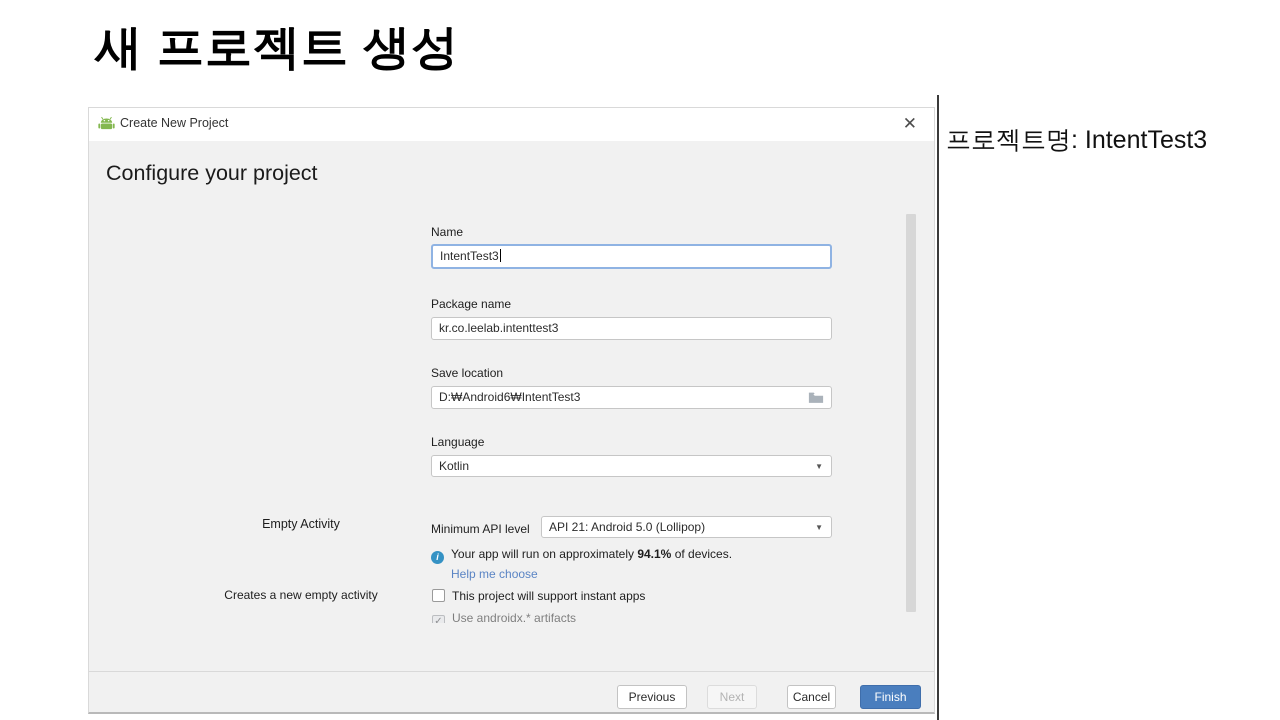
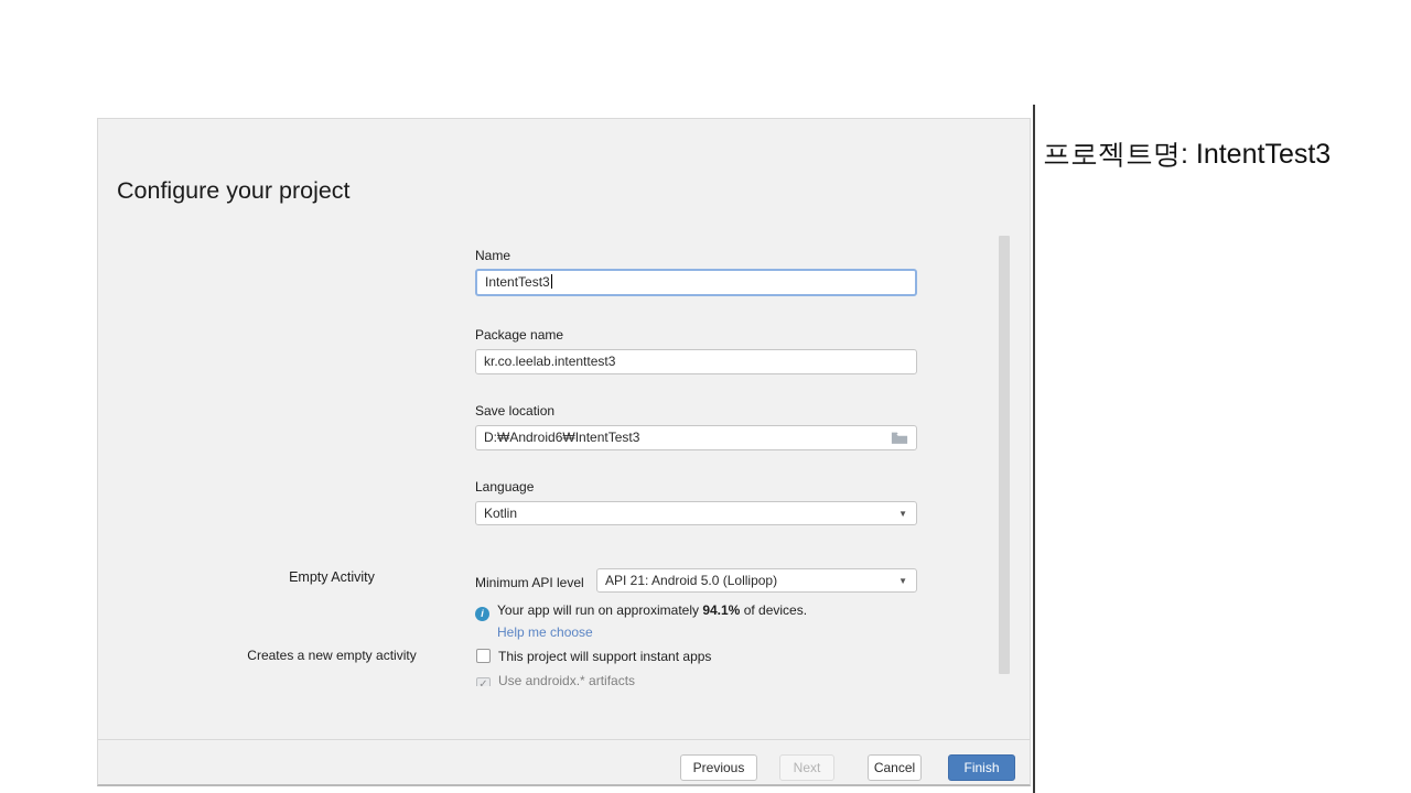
- 새 프로젝트 생성
- Create New Project
- ✕
  Configure your project
  Empty Activity
  Creates a new empty activity
  Name
  IntentTest3
  Package name
  kr.co.leelab.intenttest3
  Save location
  D:₩Android6₩IntentTest3
  Language
  Kotlin
  ▼
  Minimum API level
  API 21: Android 5.0 (Lollipop)
  ▼
  i Your app will run on approximately 94.1% of devices.
  Help me choose
  This project will support instant apps
  ✓ Use androidx.* artifacts
  Previous
  Next
  Cancel
  Finish
  프로젝트명: IntentTest3
